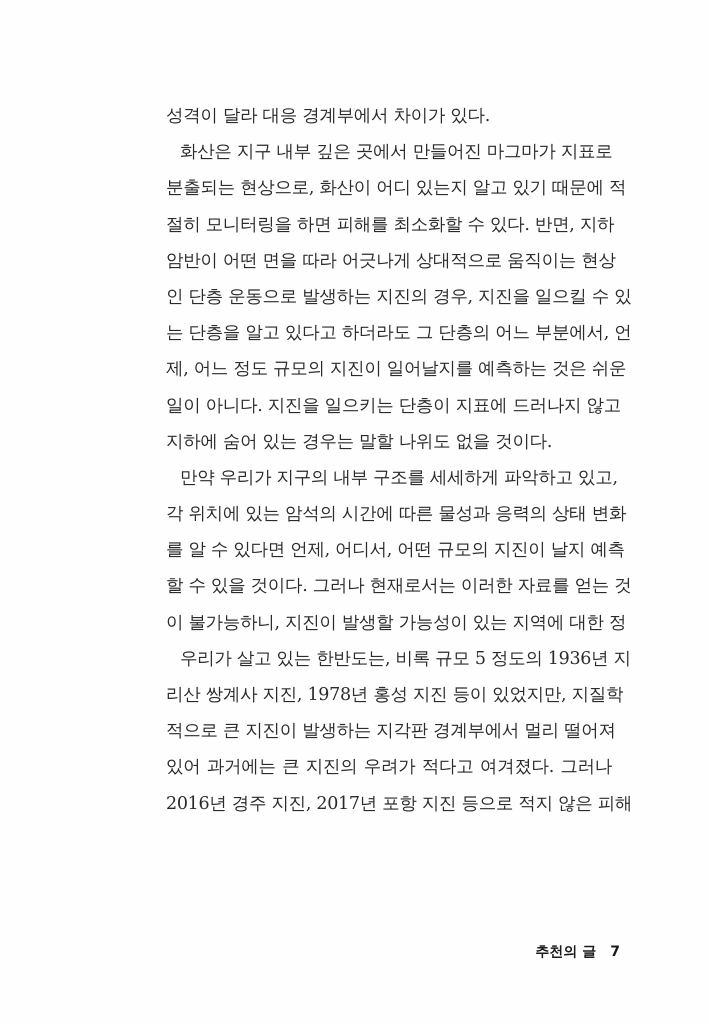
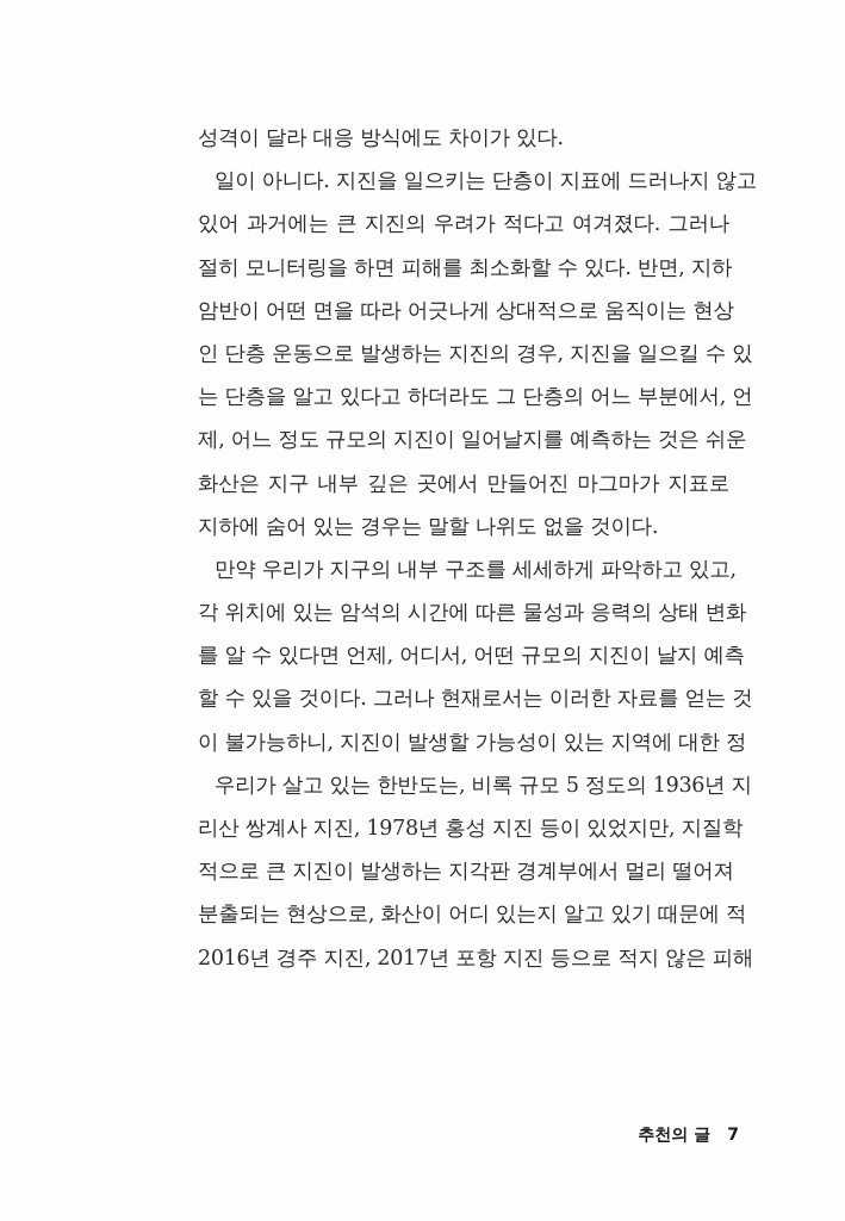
- 성격이 달라 대응 경계부에서 차이가 있다.
+ 성격이 달라 대응 방식에도 차이가 있다.
- 화산은 지구 내부 깊은 곳에서 만들어진 마그마가 지표로
+ 일이 아니다. 지진을 일으키는 단층이 지표에 드러나지 않고
- 분출되는 현상으로, 화산이 어디 있는지 알고 있기 때문에 적
+ 있어 과거에는 큰 지진의 우려가 적다고 여겨졌다. 그러나
  절히 모니터링을 하면 피해를 최소화할 수 있다. 반면, 지하
  암반이 어떤 면을 따라 어긋나게 상대적으로 움직이는 현상
  인 단층 운동으로 발생하는 지진의 경우, 지진을 일으킬 수 있
  는 단층을 알고 있다고 하더라도 그 단층의 어느 부분에서, 언
  제, 어느 정도 규모의 지진이 일어날지를 예측하는 것은 쉬운
- 일이 아니다. 지진을 일으키는 단층이 지표에 드러나지 않고
+ 화산은 지구 내부 깊은 곳에서 만들어진 마그마가 지표로
  지하에 숨어 있는 경우는 말할 나위도 없을 것이다.
  만약 우리가 지구의 내부 구조를 세세하게 파악하고 있고,
  각 위치에 있는 암석의 시간에 따른 물성과 응력의 상태 변화
  를 알 수 있다면 언제, 어디서, 어떤 규모의 지진이 날지 예측
  할 수 있을 것이다. 그러나 현재로서는 이러한 자료를 얻는 것
  이 불가능하니, 지진이 발생할 가능성이 있는 지역에 대한 정
  우리가 살고 있는 한반도는, 비록 규모 5 정도의 1936년 지
  리산 쌍계사 지진, 1978년 홍성 지진 등이 있었지만, 지질학
  적으로 큰 지진이 발생하는 지각판 경계부에서 멀리 떨어져
- 있어 과거에는 큰 지진의 우려가 적다고 여겨졌다. 그러나
+ 분출되는 현상으로, 화산이 어디 있는지 알고 있기 때문에 적
  2016년 경주 지진, 2017년 포항 지진 등으로 적지 않은 피해
  추천의 글 7
